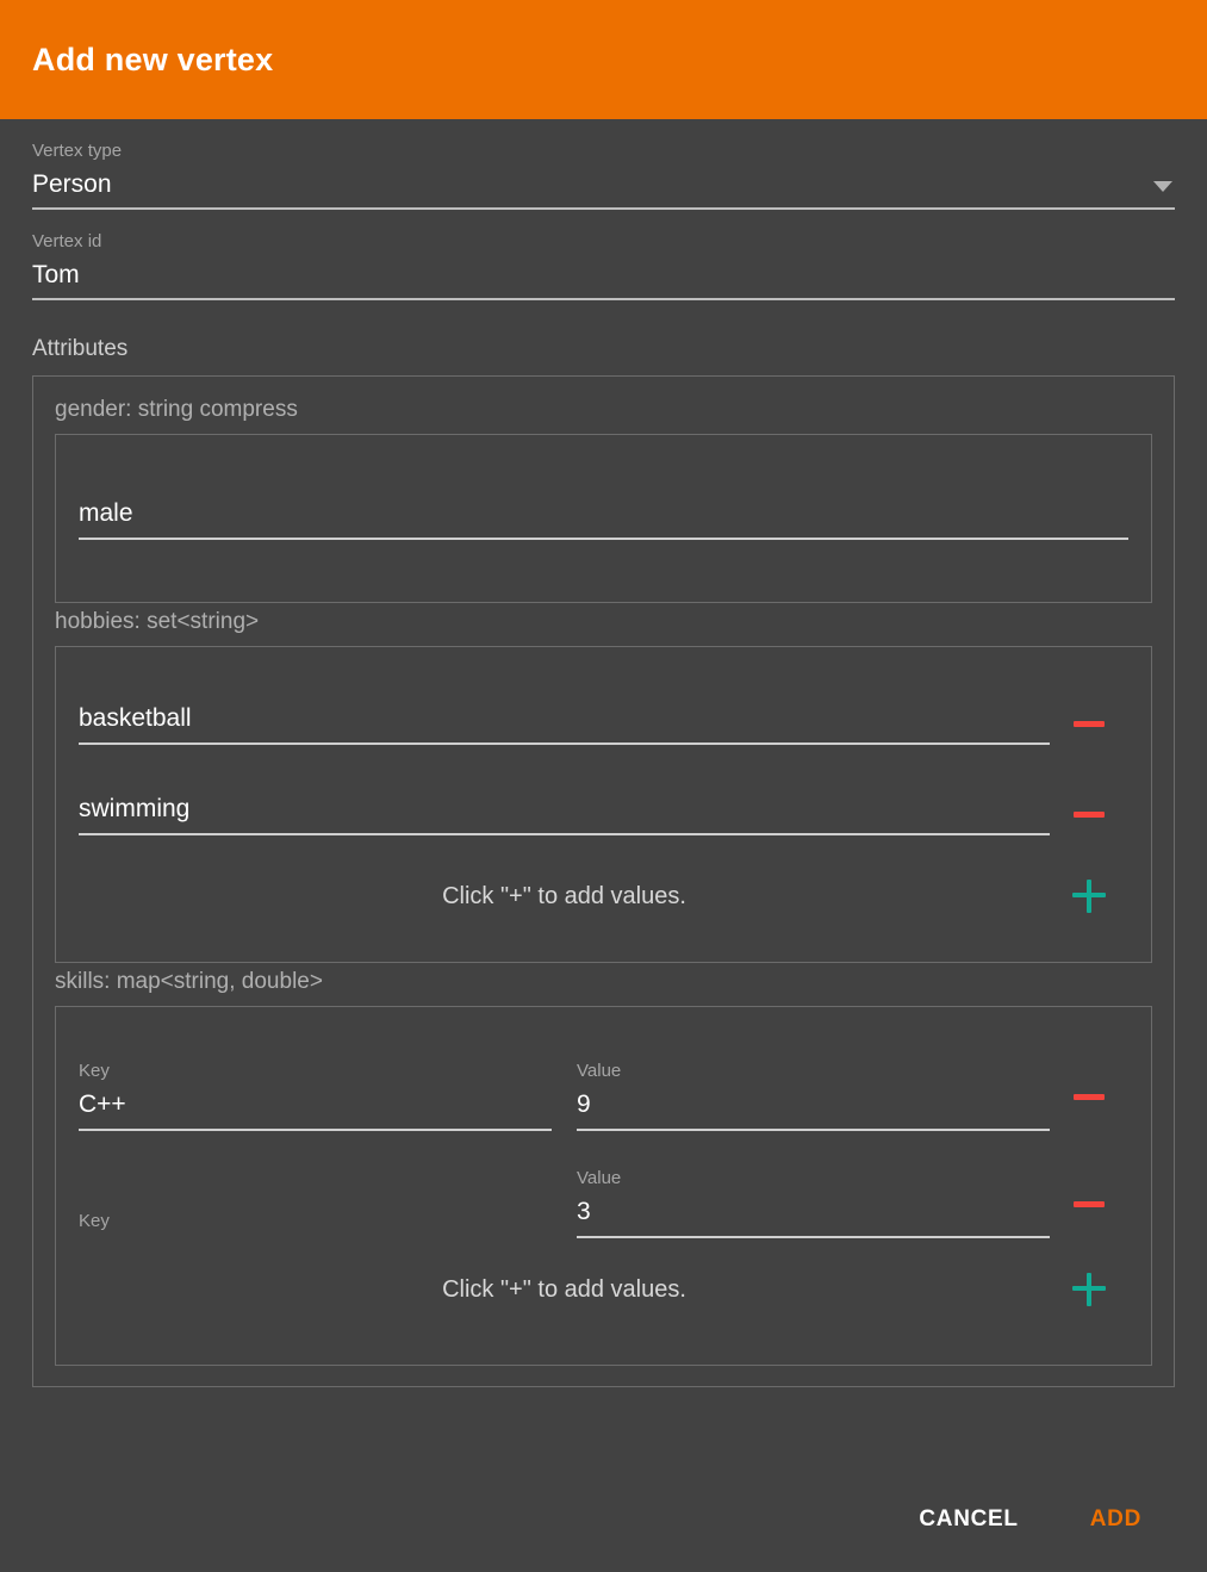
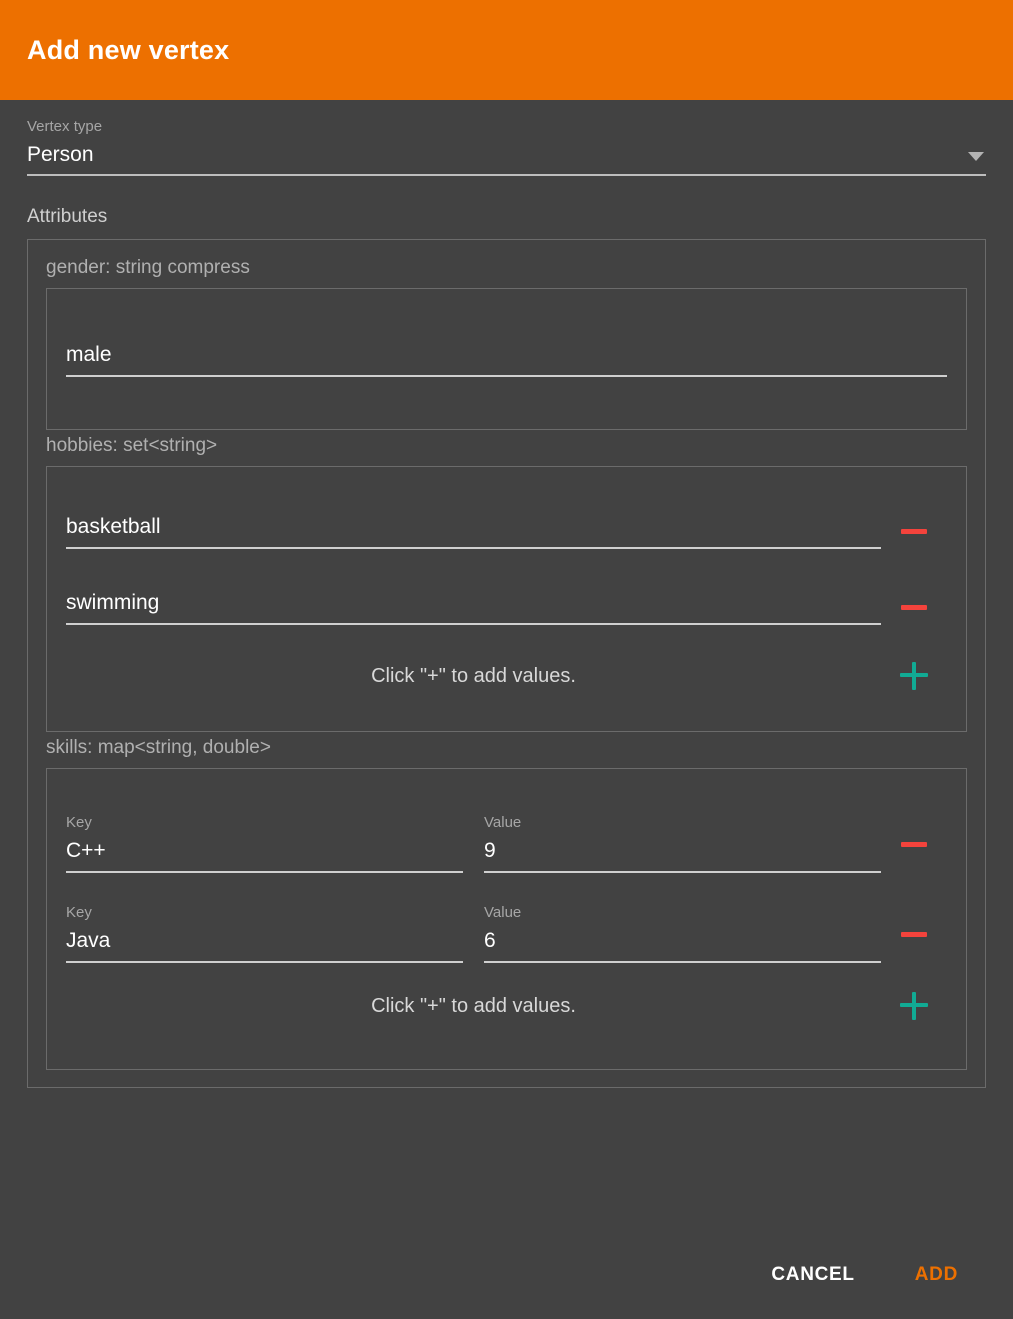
  Add new vertex
  Vertex type
  Person
- Vertex id
- Tom
  Attributes
  gender: string compress
  male
  hobbies: set<string>
  basketball
  swimming
  Click "+" to add values.
  skills: map<string, double>
  Key
  C++
  Value
  9
  Key
+ Java
  Value
- 3
+ 6
  Click "+" to add values.
  CANCEL
  ADD
